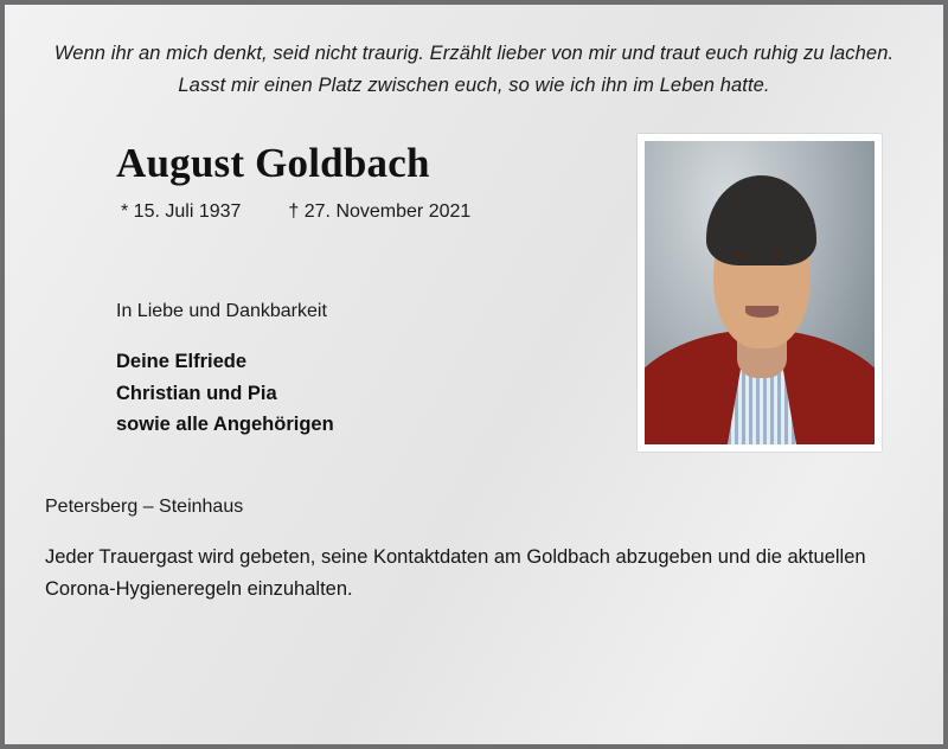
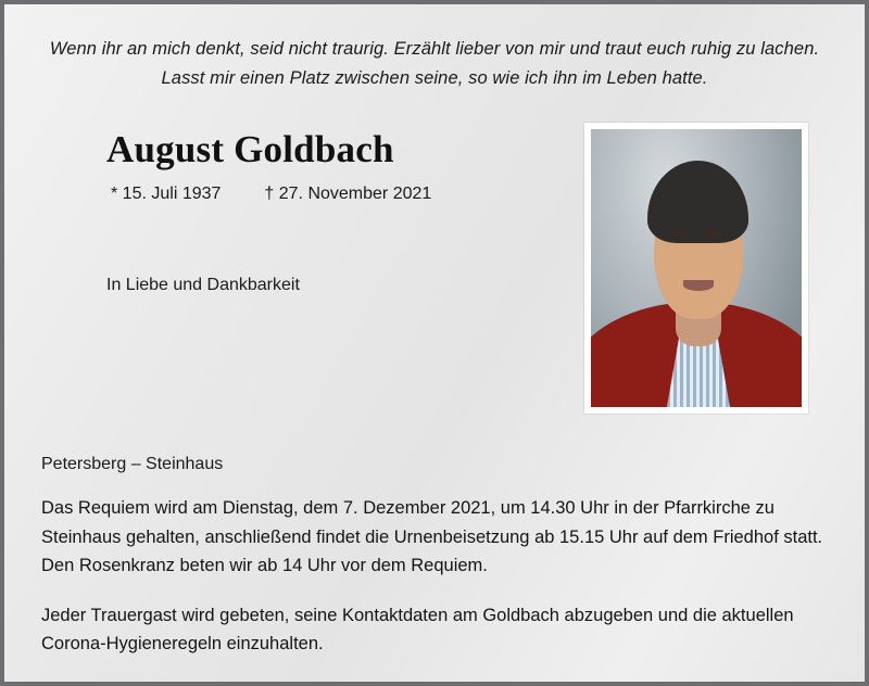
- Wenn ihr an mich denkt, seid nicht traurig. Erzählt lieber von mir und traut euch ruhig zu lachen. Lasst mir einen Platz zwischen euch, so wie ich ihn im Leben hatte.
+ Wenn ihr an mich denkt, seid nicht traurig. Erzählt lieber von mir und traut euch ruhig zu lachen. Lasst mir einen Platz zwischen seine, so wie ich ihn im Leben hatte.
  August Goldbach
  * 15. Juli 1937
  † 27. November 2021
  In Liebe und Dankbarkeit
- Deine Elfriede
- Christian und Pia
- sowie alle Angehörigen
  Petersberg – Steinhaus
+ Das Requiem wird am Dienstag, dem 7. Dezember 2021, um 14.30 Uhr in der Pfarrkirche zu Steinhaus gehalten, anschließend findet die Urnenbeisetzung ab 15.15 Uhr auf dem Friedhof statt. Den Rosenkranz beten wir ab 14 Uhr vor dem Requiem.
  Jeder Trauergast wird gebeten, seine Kontaktdaten am Goldbach abzugeben und die aktuellen Corona-Hygieneregeln einzuhalten.
